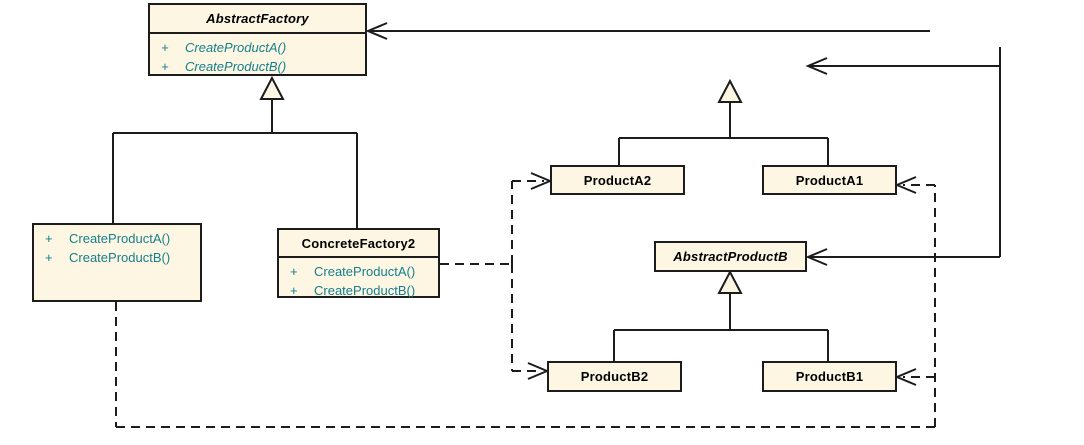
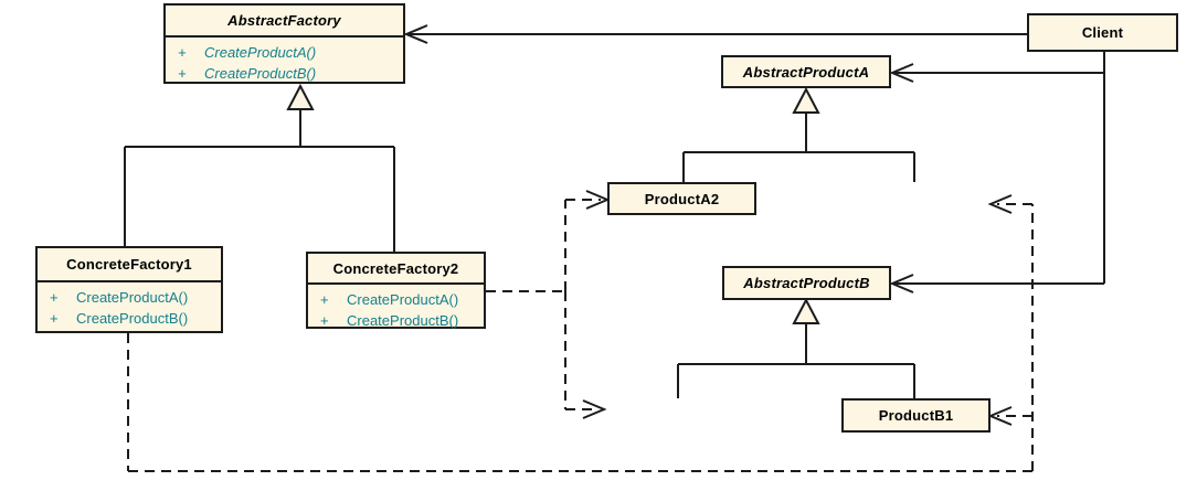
  AbstractFactory
  +
  CreateProductA()
  +
  CreateProductB()
+ Client
+ AbstractProductA
  ProductA2
- ProductA1
  AbstractProductB
- ProductB2
  ProductB1
+ ConcreteFactory1
  +
  CreateProductA()
  +
  CreateProductB()
  ConcreteFactory2
  +
  CreateProductA()
  +
  CreateProductB()
